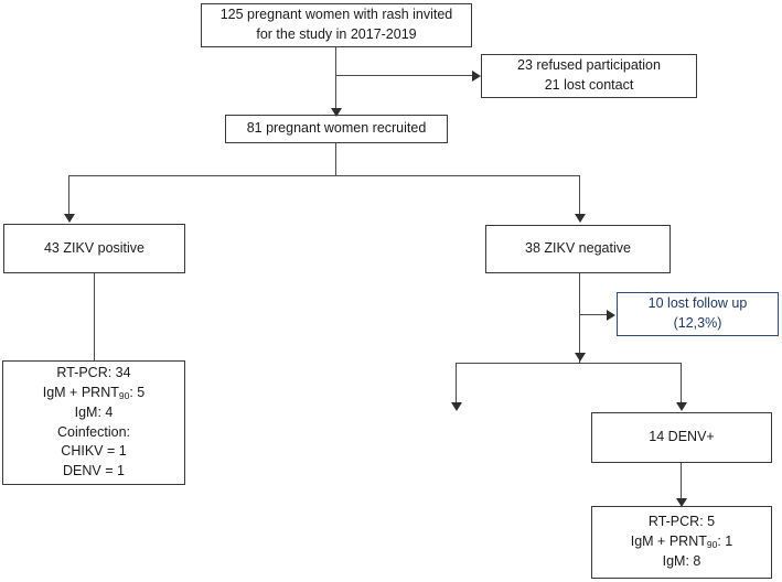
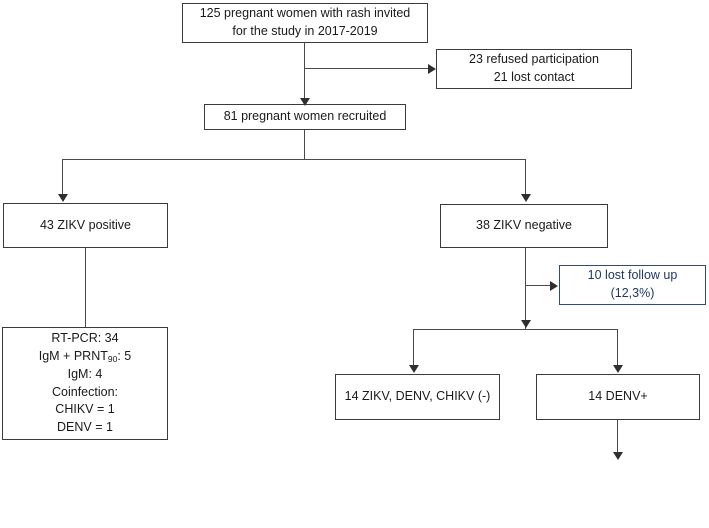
  125 pregnant women with rash invited
  for the study in 2017-2019
  23 refused participation
  21 lost contact
  81 pregnant women recruited
  43 ZIKV positive
  38 ZIKV negative
  10 lost follow up
  (12,3%)
  RT-PCR: 34
  IgM + PRNT90: 5
  IgM: 4
  Coinfection:
  CHIKV = 1
  DENV = 1
+ 14 ZIKV, DENV, CHIKV (-)
  14 DENV+
- RT-PCR: 5
- IgM + PRNT90: 1
- IgM: 8
